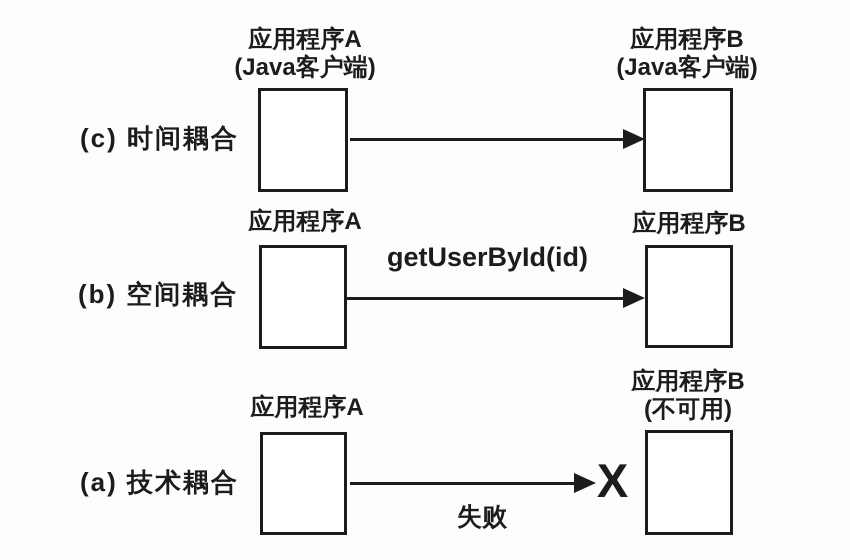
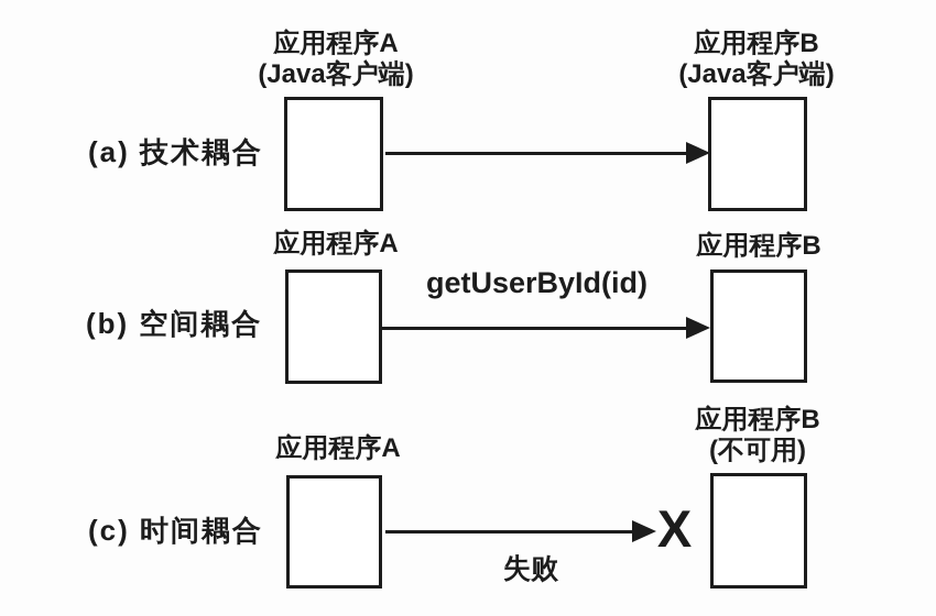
- (c) 时间耦合
+ (a) 技术耦合
  应用程序A
  (Java客户端)
  应用程序B
  (Java客户端)
  (b) 空间耦合
  应用程序A
  getUserById(id)
  应用程序B
- (a) 技术耦合
+ (c) 时间耦合
  应用程序A
  失败
  X
  应用程序B
  (不可用)
